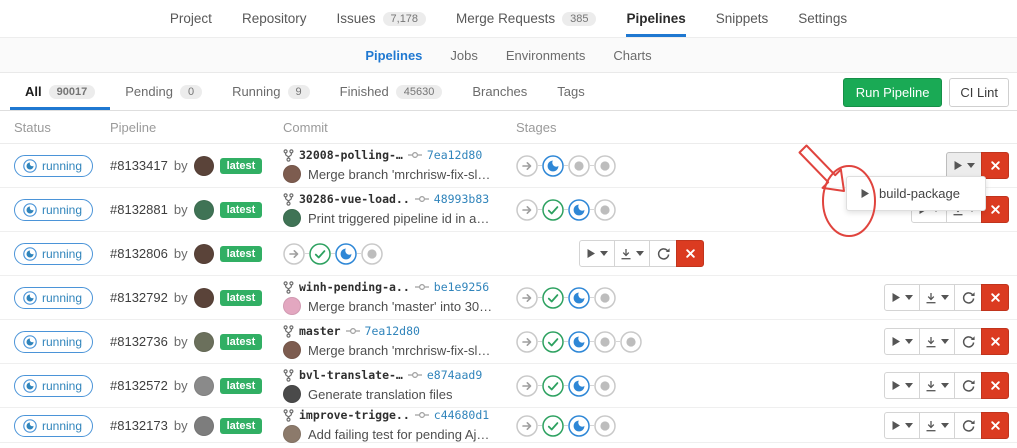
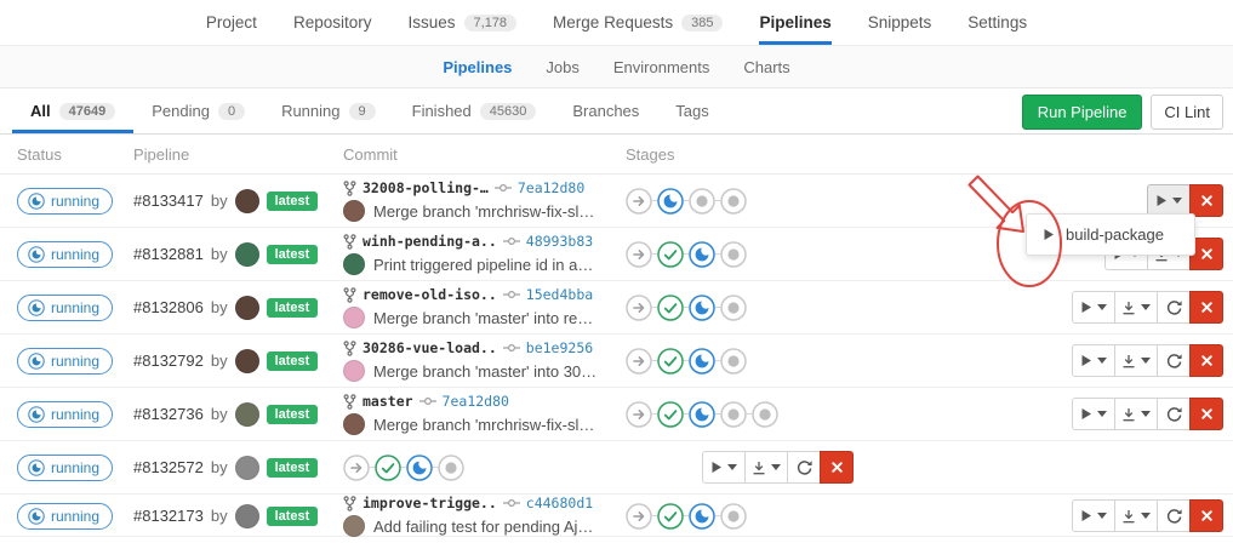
  Project
  Repository
  Issues
  7,178
  Merge Requests
  385
  Pipelines
  Snippets
  Settings
  Pipelines
  Jobs
  Environments
  Charts
  All
- 90017
+ 47649
  Pending
  0
  Running
  9
  Finished
  45630
  Branches
  Tags
  Run Pipeline
  CI Lint
  Status
  Pipeline
  Commit
  Stages
  running
  #8133417
  by
  latest
  32008-polling-…
  7ea12d80
  Merge branch 'mrchrisw-fix-sl…
  running
  #8132881
  by
  latest
- 30286-vue-load..
+ winh-pending-a..
  48993b83
  Print triggered pipeline id in a…
  running
  #8132806
  by
  latest
+ remove-old-iso..
+ 15ed4bba
+ Merge branch 'master' into re…
  running
  #8132792
  by
  latest
- winh-pending-a..
+ 30286-vue-load..
  be1e9256
  Merge branch 'master' into 30…
  running
  #8132736
  by
  latest
  master
  7ea12d80
  Merge branch 'mrchrisw-fix-sl…
  running
  #8132572
  by
  latest
- bvl-translate-…
- e874aad9
- Generate translation files
  running
  #8132173
  by
  latest
  improve-trigge..
  c44680d1
  Add failing test for pending Aj…
  build-package
